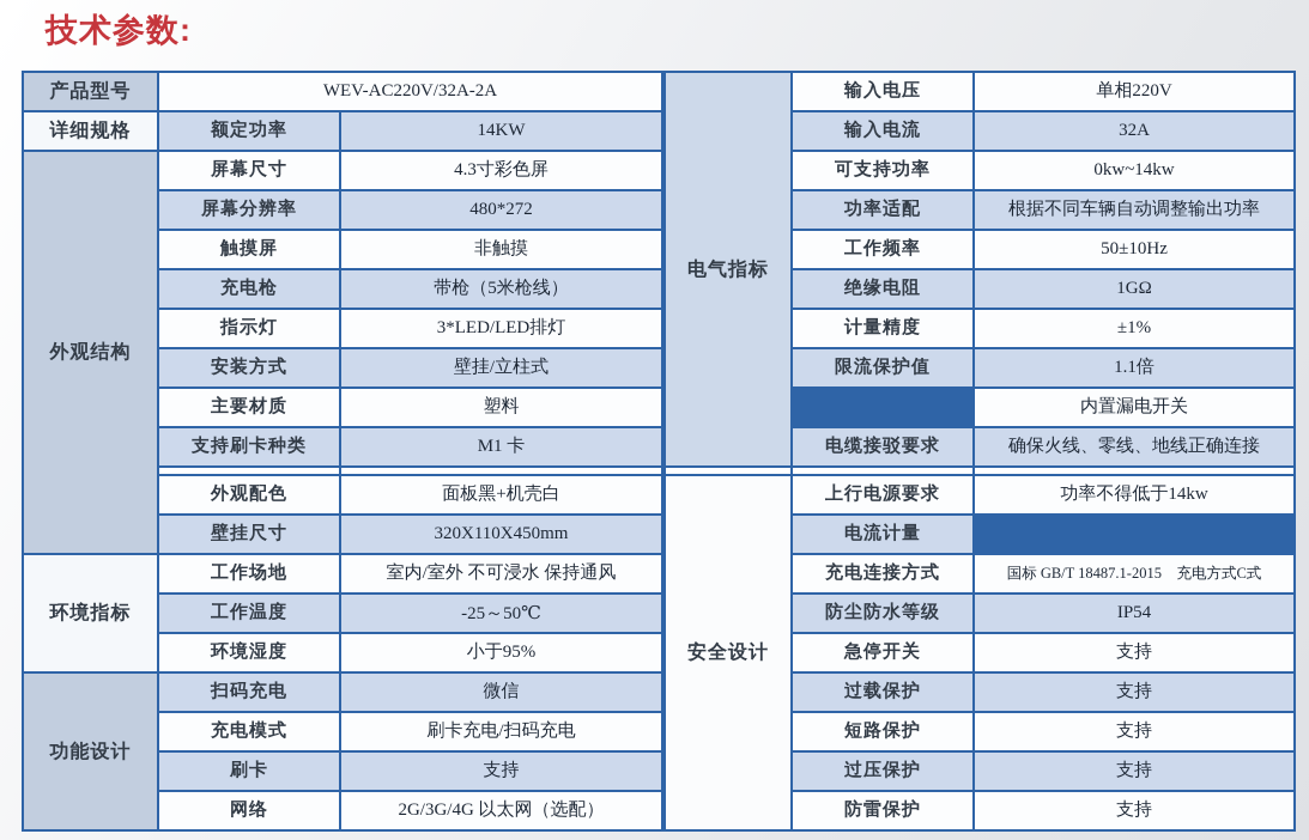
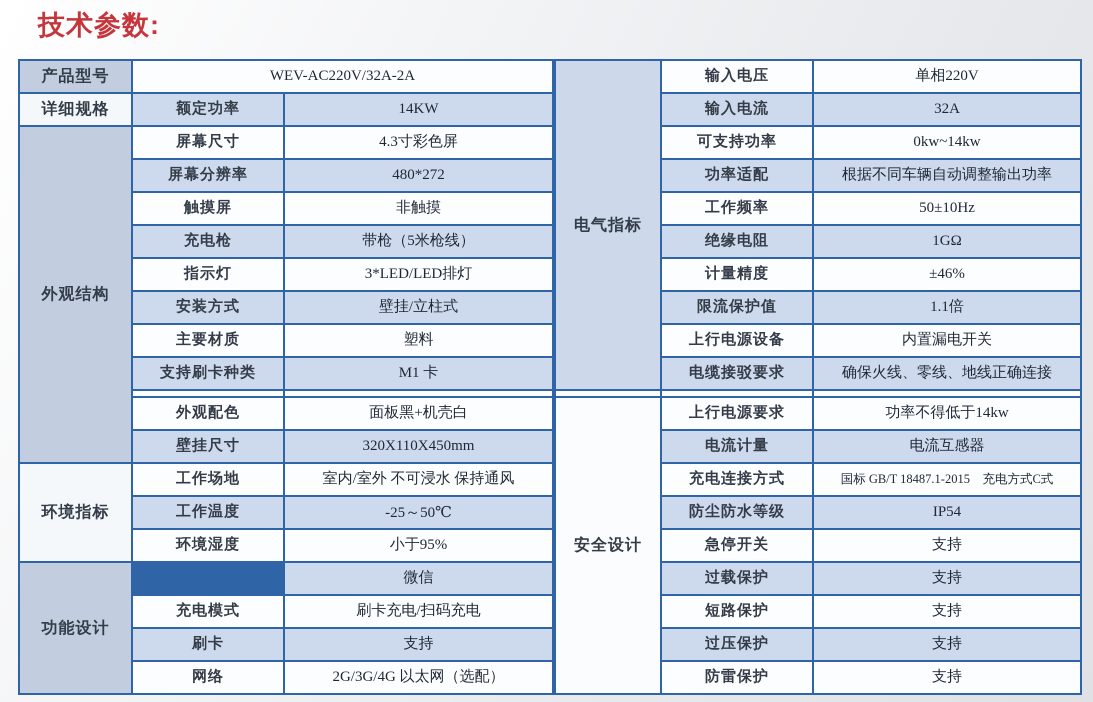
  技术参数:
  产品型号
  WEV-AC220V/32A-2A
  详细规格
  额定功率
  14KW
  外观结构
  屏幕尺寸
  4.3寸彩色屏
  屏幕分辨率
  480*272
  触摸屏
  非触摸
  充电枪
  带枪（5米枪线）
  指示灯
  3*LED/LED排灯
  安装方式
  壁挂/立柱式
  主要材质
  塑料
  支持刷卡种类
  M1 卡
  外观配色
  面板黑+机壳白
  壁挂尺寸
  320X110X450mm
  环境指标
  工作场地
  室内/室外 不可浸水 保持通风
  工作温度
  -25～50℃
  环境湿度
  小于95%
  功能设计
- 扫码充电
  微信
  充电模式
  刷卡充电/扫码充电
  刷卡
  支持
  网络
  2G/3G/4G 以太网（选配）
  电气指标
  输入电压
  单相220V
  输入电流
  32A
  可支持功率
  0kw~14kw
  功率适配
  根据不同车辆自动调整输出功率
  工作频率
  50±10Hz
  绝缘电阻
  1GΩ
  计量精度
- ±1%
+ ±46%
  限流保护值
  1.1倍
+ 上行电源设备
  内置漏电开关
  电缆接驳要求
  确保火线、零线、地线正确连接
  安全设计
  上行电源要求
  功率不得低于14kw
  电流计量
+ 电流互感器
  充电连接方式
  国标 GB/T 18487.1-2015 充电方式C式
  防尘防水等级
  IP54
  急停开关
  支持
  过载保护
  支持
  短路保护
  支持
  过压保护
  支持
  防雷保护
  支持
